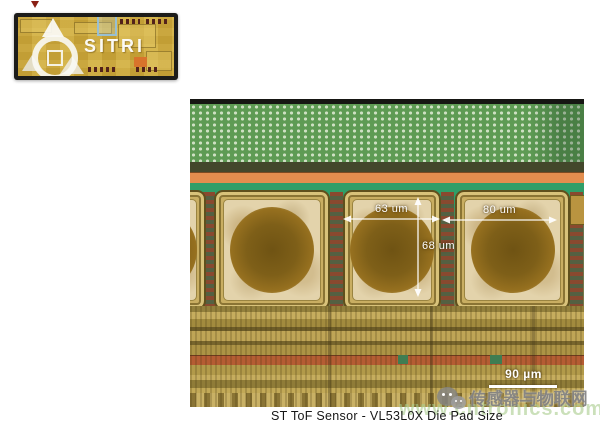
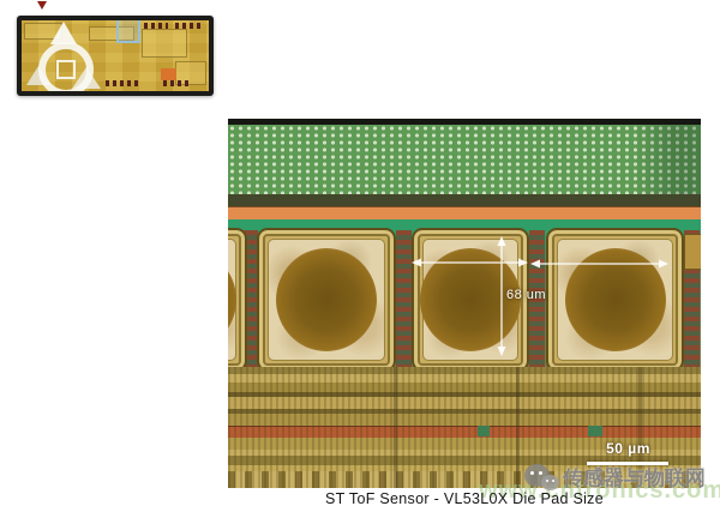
- SITRI
- 63 um
- 80 um
  68 um
- 90 µm
+ 50 µm
  ST ToF Sensor - VL53L0X Die Pad Size
  www.cntronics.com
  传感器与物联网
